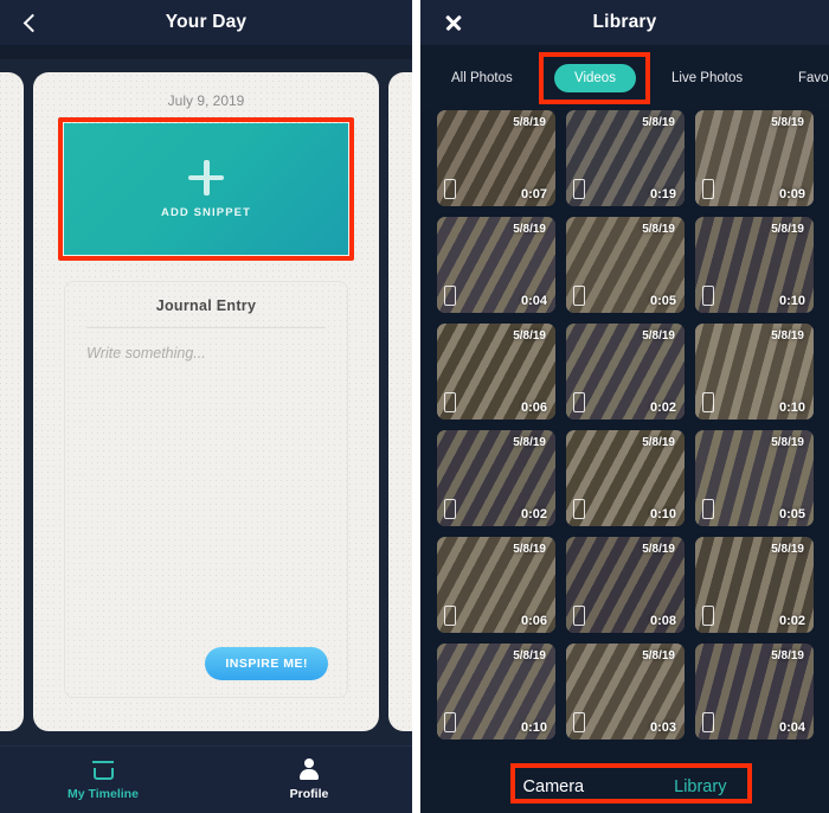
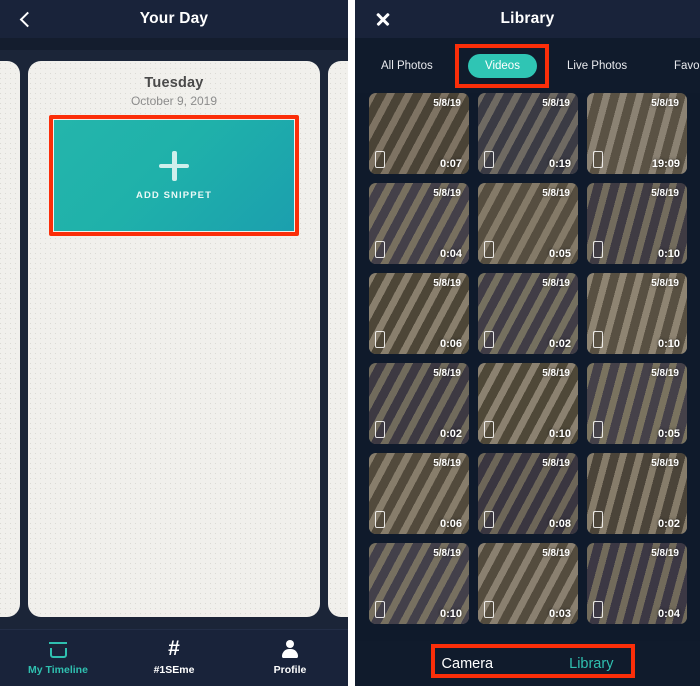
  Your Day
+ Tuesday
- July 9, 2019
+ October 9, 2019
  ADD SNIPPET
- Journal Entry
- Write something...
- INSPIRE ME!
  My Timeline
+ #
+ #1SEme
  Profile
  Library
  All Photos
  Videos
  Live Photos
  5/8/19
  0:07
  5/8/19
  0:19
  5/8/19
- 0:09
+ 19:09
  5/8/19
  0:04
  5/8/19
  0:05
  5/8/19
  0:10
  5/8/19
  0:06
  5/8/19
  0:02
  5/8/19
  0:10
  5/8/19
  0:02
  5/8/19
  0:10
  5/8/19
  0:05
  5/8/19
  0:06
  5/8/19
  0:08
  5/8/19
  0:02
  5/8/19
  0:10
  5/8/19
  0:03
  5/8/19
  0:04
  Camera
  Library
